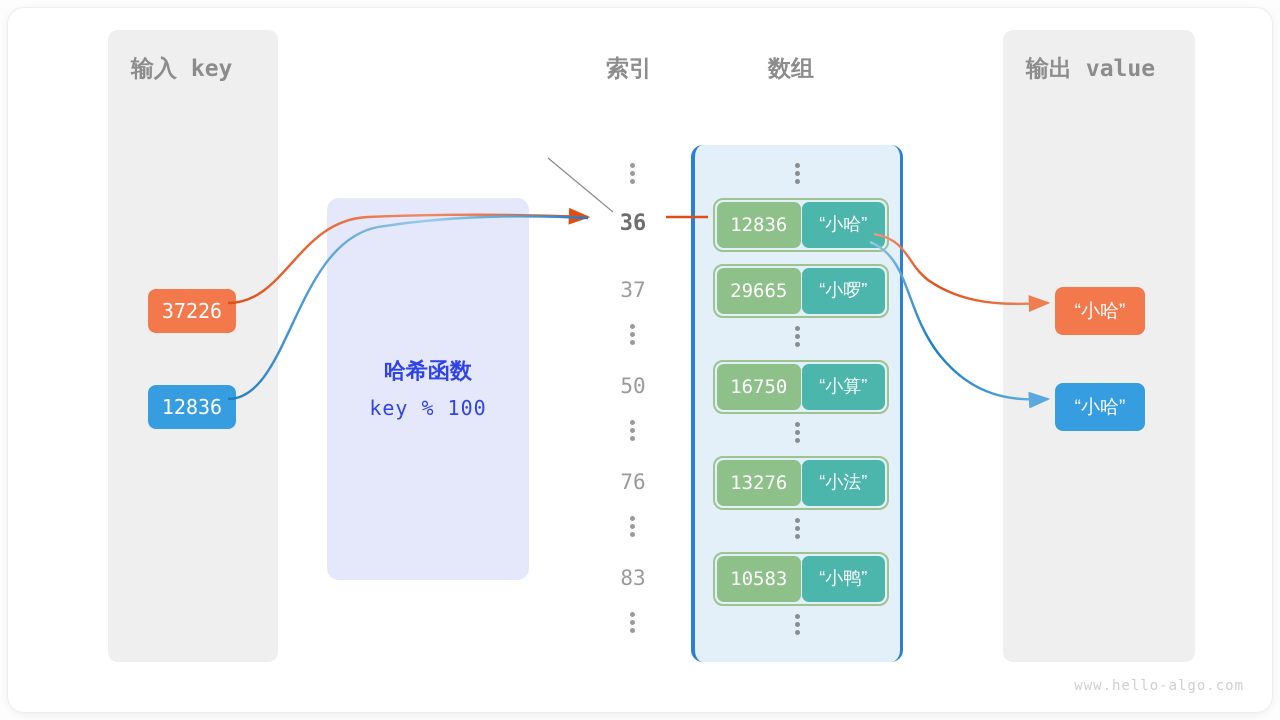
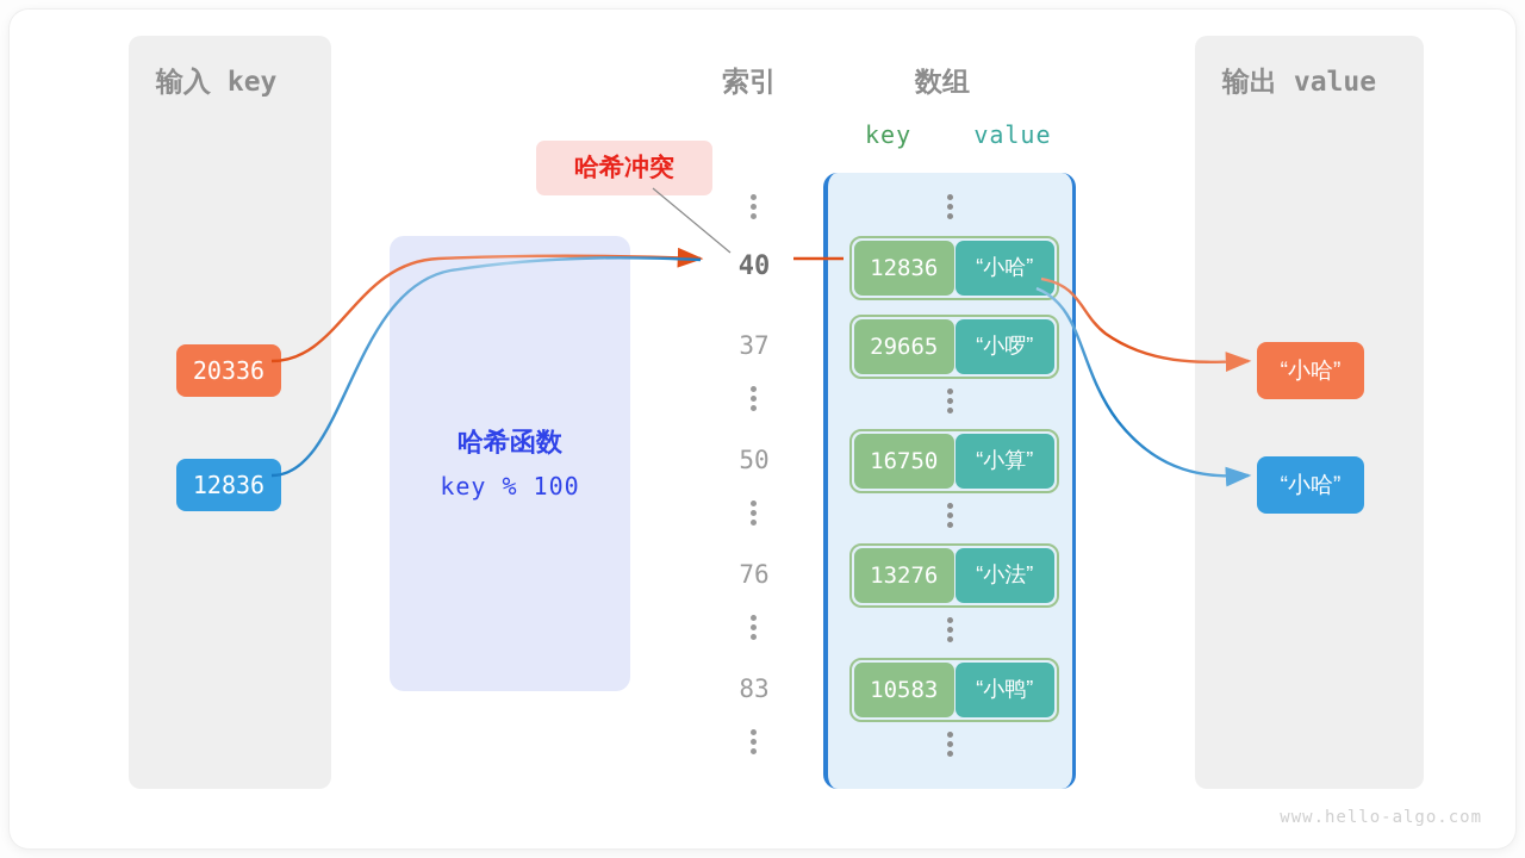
  输入 key
  输出 value
  索引
  数组
+ key value
+ 哈希冲突
  哈希函数
  key % 100
- 37226
+ 20336
  12836
  “小哈”
  “小哈”
- 36
+ 40
  37
  50
  76
  83
  12836
  “小哈”
  29665
  “小啰”
  16750
  “小算”
  13276
  “小法”
  10583
  “小鸭”
  www.hello-algo.com
